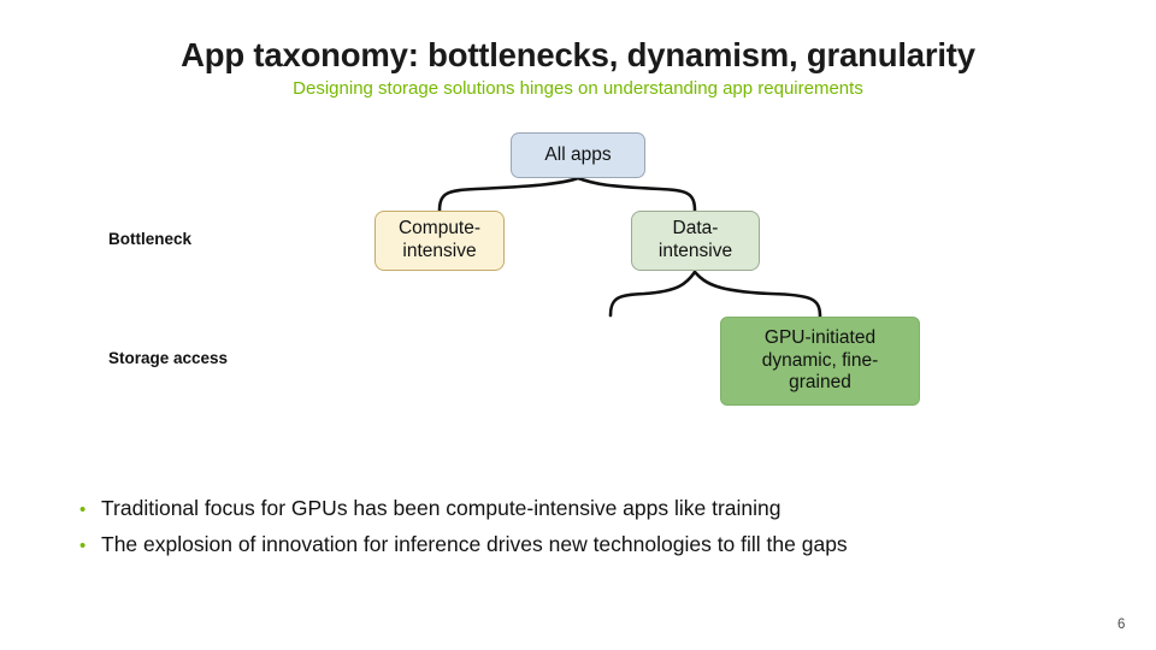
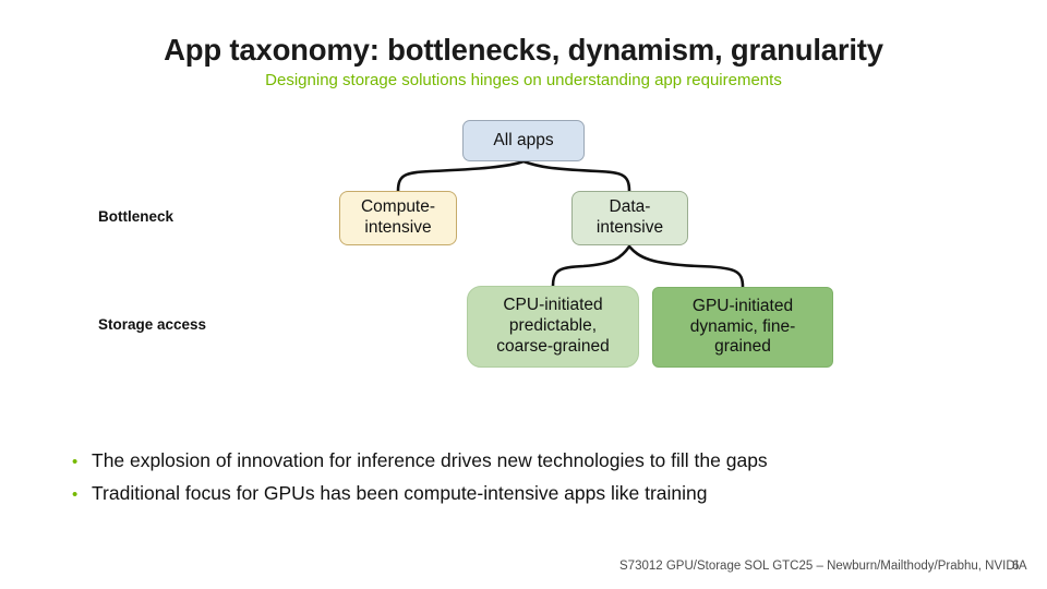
  App taxonomy: bottlenecks, dynamism, granularity
  Designing storage solutions hinges on understanding app requirements
  Bottleneck
  Storage access
  All apps
  Compute-
  intensive
  Data-
  intensive
+ CPU-initiated
+ predictable,
+ coarse-grained
  GPU-initiated
  dynamic, fine-
  grained
  •
- Traditional focus for GPUs has been compute-intensive apps like training
+ The explosion of innovation for inference drives new technologies to fill the gaps
  •
- The explosion of innovation for inference drives new technologies to fill the gaps
+ Traditional focus for GPUs has been compute-intensive apps like training
+ S73012 GPU/Storage SOL GTC25 – Newburn/Mailthody/Prabhu, NVIDIA
  6
